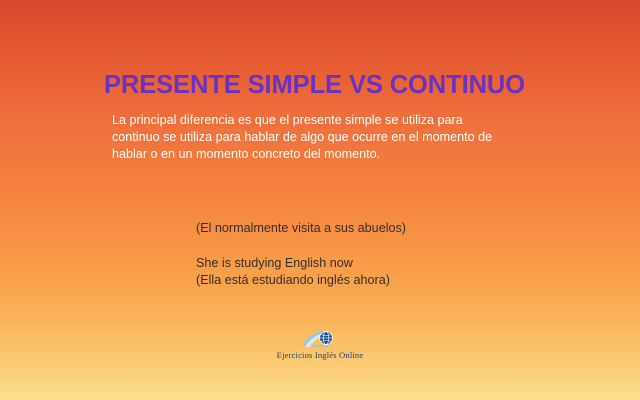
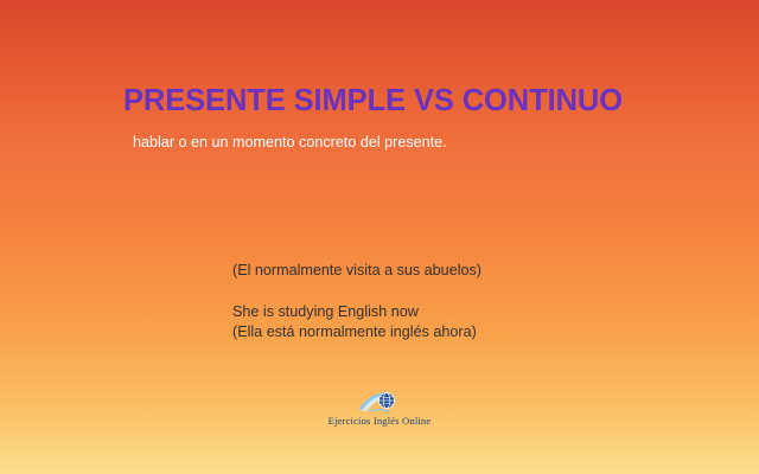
  PRESENTE SIMPLE VS CONTINUO
- La principal diferencia es que el presente simple se utiliza para
- continuo se utiliza para hablar de algo que ocurre en el momento de
- hablar o en un momento concreto del momento.
+ hablar o en un momento concreto del presente.
  (El normalmente visita a sus abuelos)
  She is studying English now
- (Ella está estudiando inglés ahora)
+ (Ella está normalmente inglés ahora)
  Ejercicios Inglés Online
